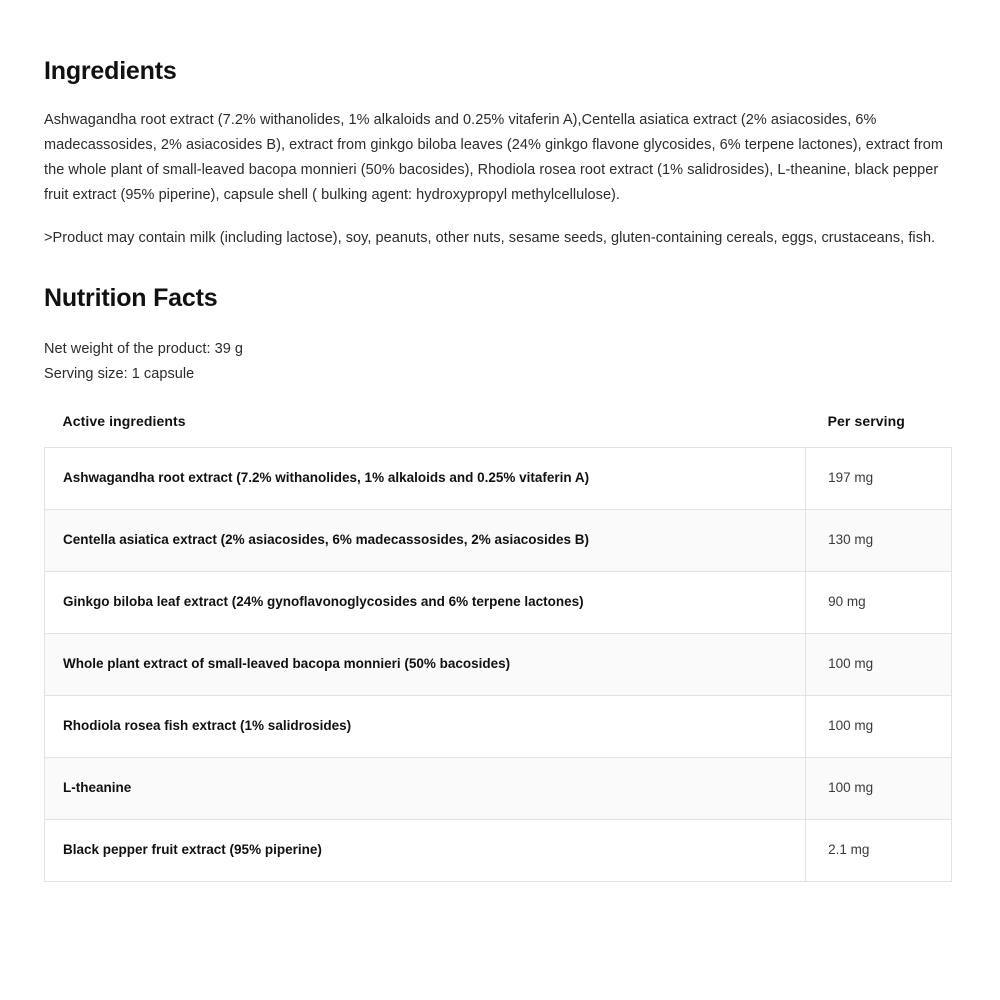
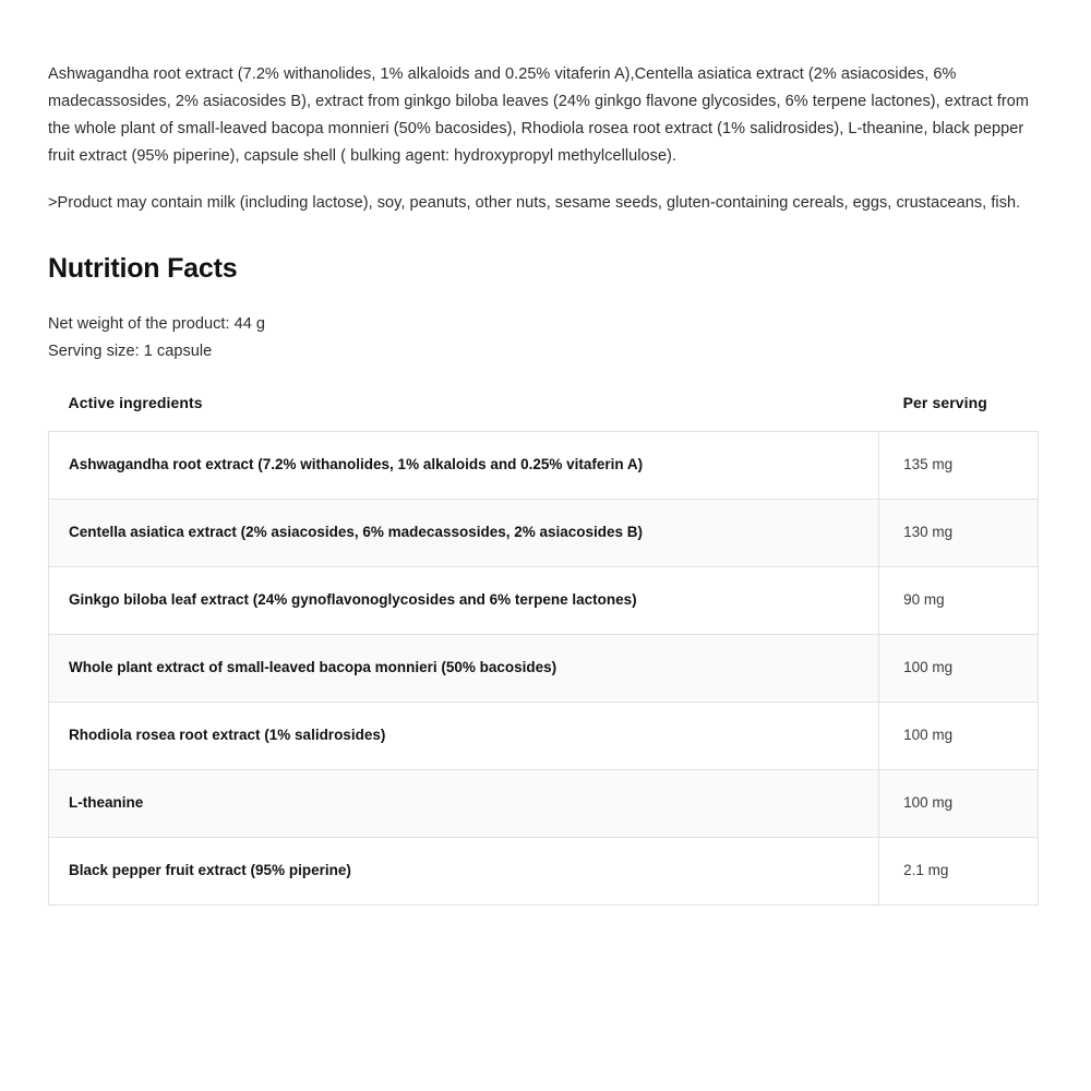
- Ingredients
  Ashwagandha root extract (7.2% withanolides, 1% alkaloids and 0.25% vitaferin A),Centella asiatica extract (2% asiacosides, 6% madecassosides, 2% asiacosides B), extract from ginkgo biloba leaves (24% ginkgo flavone glycosides, 6% terpene lactones), extract from the whole plant of small-leaved bacopa monnieri (50% bacosides), Rhodiola rosea root extract (1% salidrosides), L-theanine, black pepper fruit extract (95% piperine), capsule shell ( bulking agent: hydroxypropyl methylcellulose).
  >Product may contain milk (including lactose), soy, peanuts, other nuts, sesame seeds, gluten-containing cereals, eggs, crustaceans, fish.
  Nutrition Facts
- Net weight of the product: 39 g
+ Net weight of the product: 44 g
  Serving size: 1 capsule
  Active ingredients	Per serving
- Ashwagandha root extract (7.2% withanolides, 1% alkaloids and 0.25% vitaferin A)	197 mg
+ Ashwagandha root extract (7.2% withanolides, 1% alkaloids and 0.25% vitaferin A)	135 mg
  Centella asiatica extract (2% asiacosides, 6% madecassosides, 2% asiacosides B)	130 mg
  Ginkgo biloba leaf extract (24% gynoflavonoglycosides and 6% terpene lactones)	90 mg
  Whole plant extract of small-leaved bacopa monnieri (50% bacosides)	100 mg
- Rhodiola rosea fish extract (1% salidrosides)	100 mg
+ Rhodiola rosea root extract (1% salidrosides)	100 mg
  L-theanine	100 mg
  Black pepper fruit extract (95% piperine)	2.1 mg
